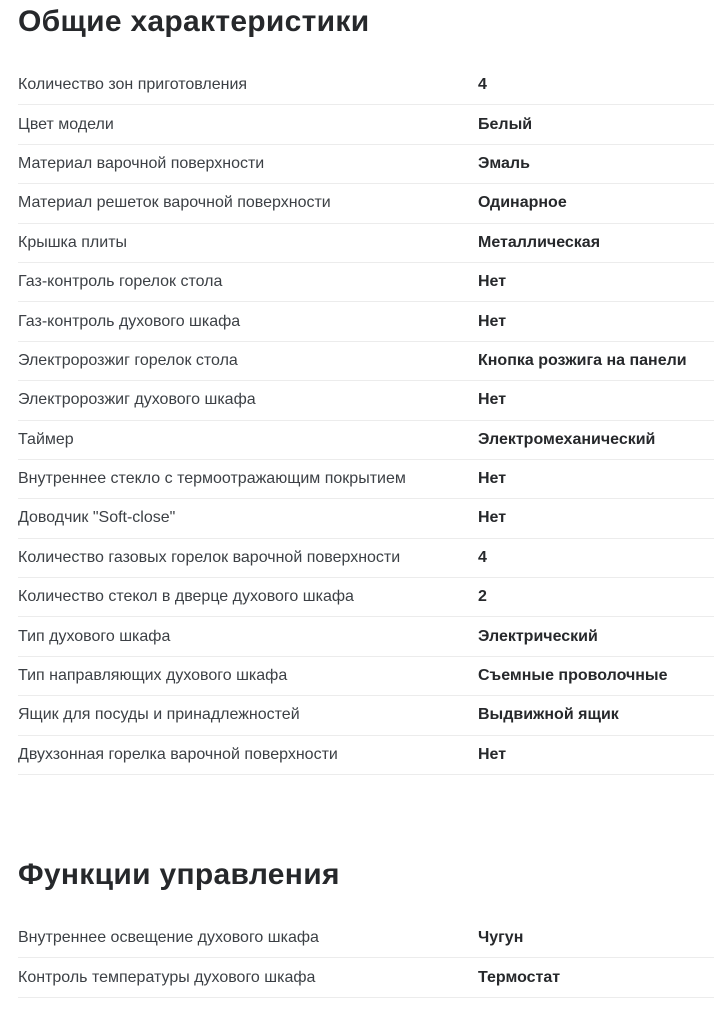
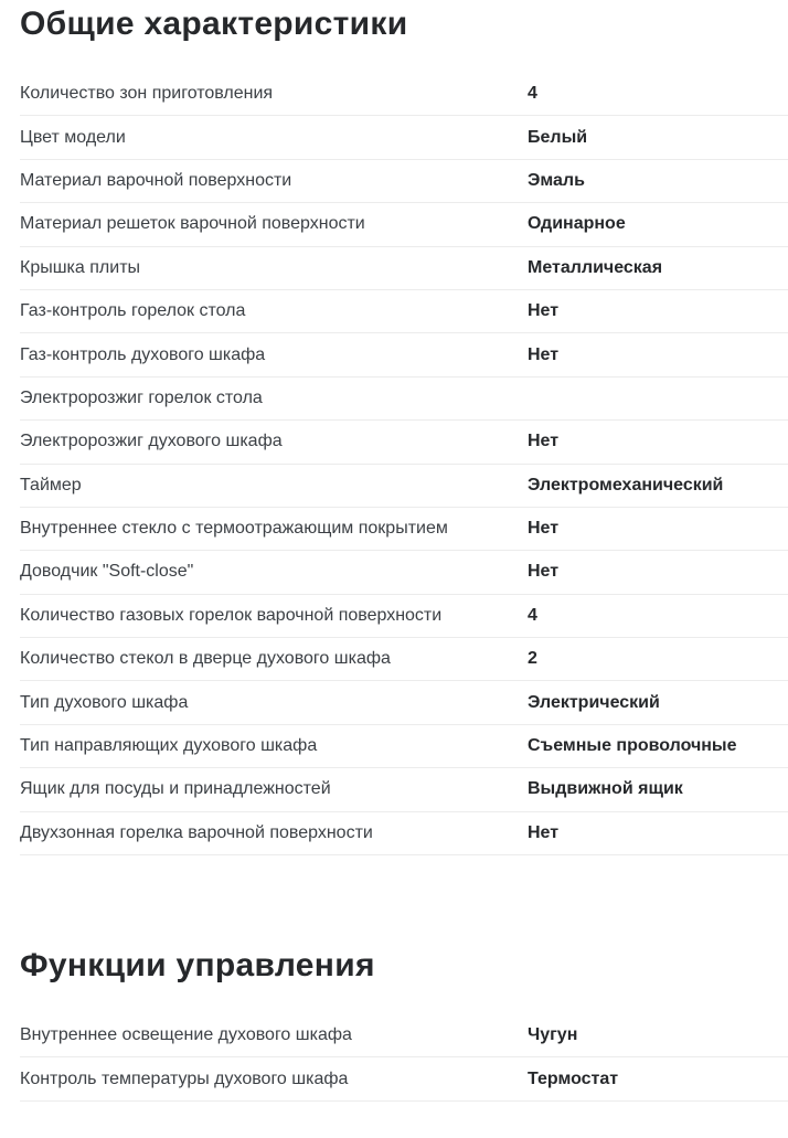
  Общие характеристики
  Количество зон приготовления
  4
  Цвет модели
  Белый
  Материал варочной поверхности
  Эмаль
  Материал решеток варочной поверхности
  Одинарное
  Крышка плиты
  Металлическая
  Газ-контроль горелок стола
  Нет
  Газ-контроль духового шкафа
  Нет
  Электророзжиг горелок стола
- Кнопка розжига на панели
  Электророзжиг духового шкафа
  Нет
  Таймер
  Электромеханический
  Внутреннее стекло с термоотражающим покрытием
  Нет
  Доводчик "Soft-close"
  Нет
  Количество газовых горелок варочной поверхности
  4
  Количество стекол в дверце духового шкафа
  2
  Тип духового шкафа
  Электрический
  Тип направляющих духового шкафа
  Съемные проволочные
  Ящик для посуды и принадлежностей
  Выдвижной ящик
  Двухзонная горелка варочной поверхности
  Нет
  Функции управления
  Внутреннее освещение духового шкафа
  Чугун
  Контроль температуры духового шкафа
  Термостат
